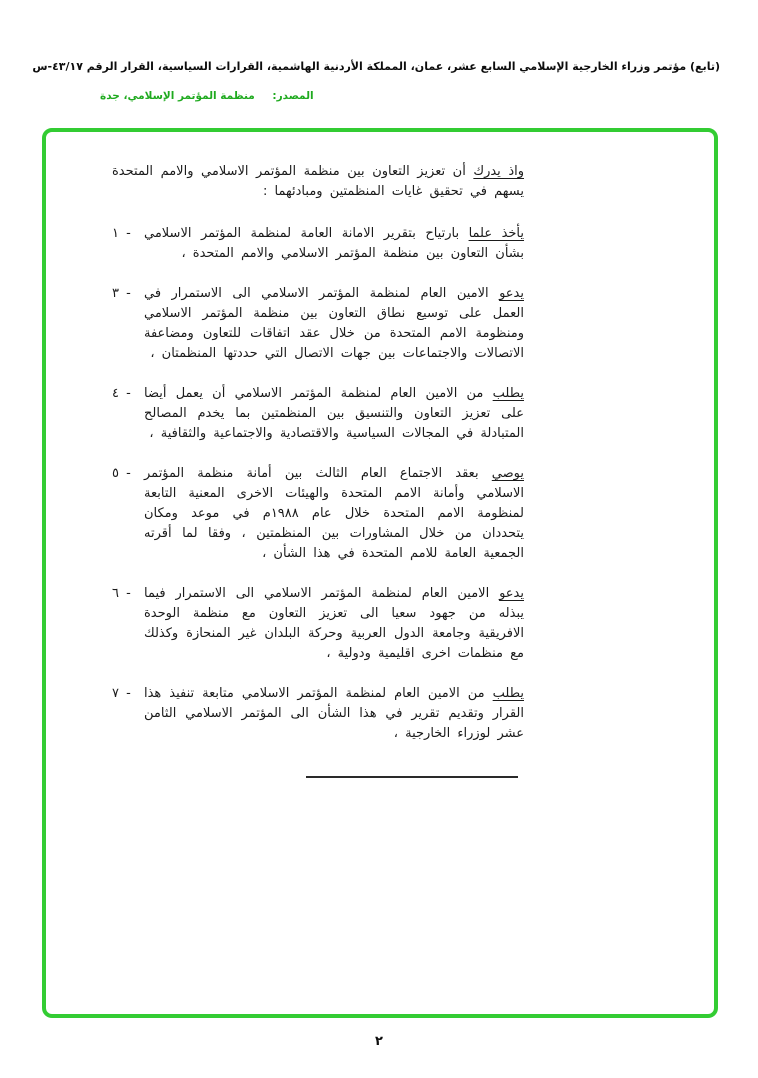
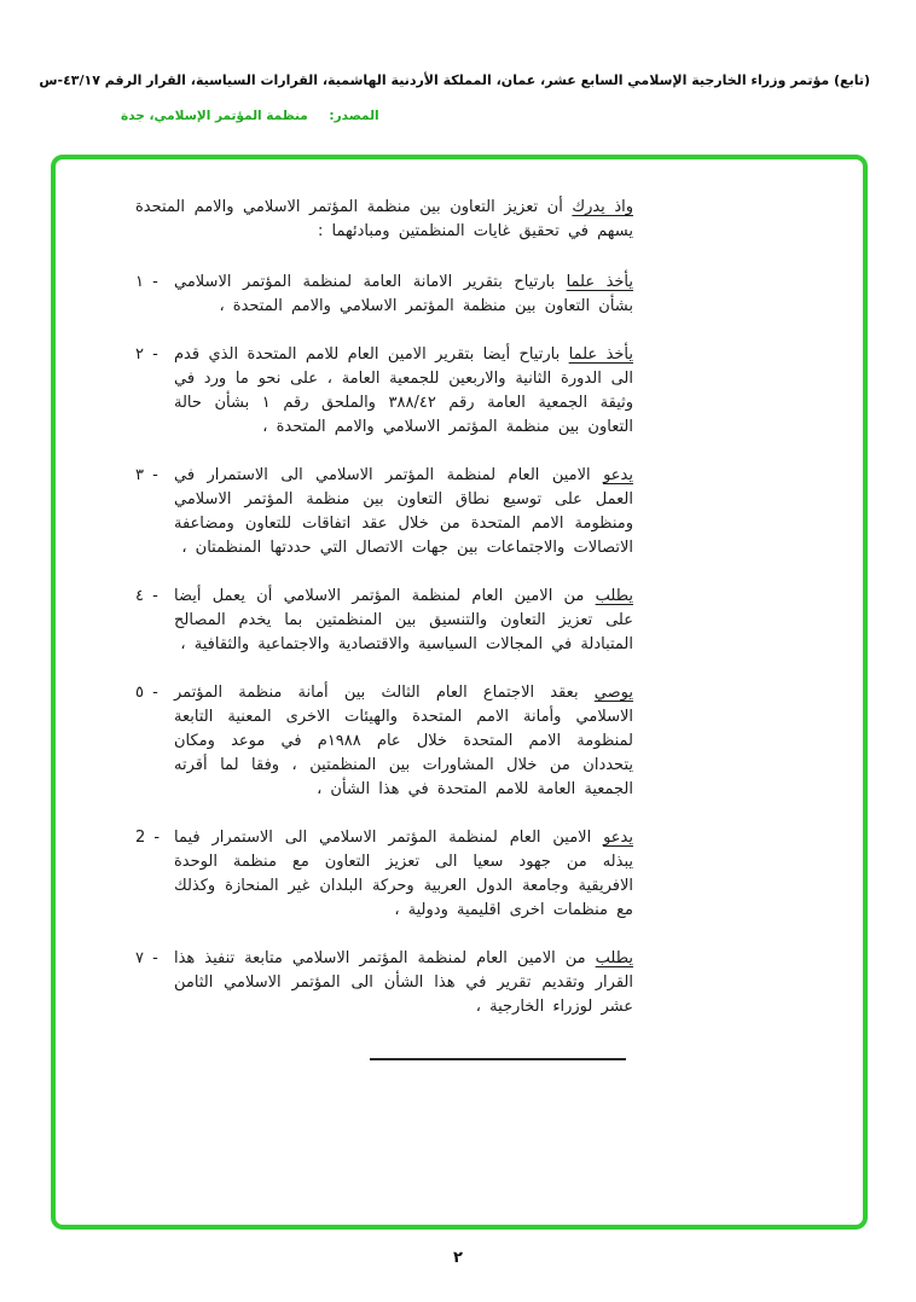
  (تابع) مؤتمر وزراء الخارجية الإسلامي السابع عشر، عمان، المملكة الأردنية الهاشمية، القرارات السياسية، القرار الرقم ٤٣/١٧-س
  المصدر: منظمة المؤتمر الإسلامي، جدة
  واذ يدرك أن تعزيز التعاون بين منظمة المؤتمر الاسلامي والامم المتحدة يسهم في تحقيق غايات المنظمتين ومبادئهما :
  ١ -
  يأخذ علما بارتياح بتقرير الامانة العامة لمنظمة المؤتمر الاسلامي بشأن التعاون بين منظمة المؤتمر الاسلامي والامم المتحدة ،
+ ٢ -
+ يأخذ علما بارتياح أيضا بتقرير الامين العام للامم المتحدة الذي قدم الى الدورة الثانية والاربعين للجمعية العامة ، على نحو ما ورد في وثيقة الجمعية العامة رقم ٣٨٨/٤٢ والملحق رقم ١ بشأن حالة التعاون بين منظمة المؤتمر الاسلامي والامم المتحدة ،
  ٣ -
  يدعو الامين العام لمنظمة المؤتمر الاسلامي الى الاستمرار في العمل على توسيع نطاق التعاون بين منظمة المؤتمر الاسلامي ومنظومة الامم المتحدة من خلال عقد اتفاقات للتعاون ومضاعفة الاتصالات والاجتماعات بين جهات الاتصال التي حددتها المنظمتان ،
  ٤ -
  يطلب من الامين العام لمنظمة المؤتمر الاسلامي أن يعمل أيضا على تعزيز التعاون والتنسيق بين المنظمتين بما يخدم المصالح المتبادلة في المجالات السياسية والاقتصادية والاجتماعية والثقافية ،
  ٥ -
  يوصي بعقد الاجتماع العام الثالث بين أمانة منظمة المؤتمر الاسلامي وأمانة الامم المتحدة والهيئات الاخرى المعنية التابعة لمنظومة الامم المتحدة خلال عام ١٩٨٨م في موعد ومكان يتحددان من خلال المشاورات بين المنظمتين ، وفقا لما أقرته الجمعية العامة للامم المتحدة في هذا الشأن ،
- ٦ -
+ 2 -
  يدعو الامين العام لمنظمة المؤتمر الاسلامي الى الاستمرار فيما يبذله من جهود سعيا الى تعزيز التعاون مع منظمة الوحدة الافريقية وجامعة الدول العربية وحركة البلدان غير المنحازة وكذلك مع منظمات اخرى اقليمية ودولية ،
  ٧ -
  يطلب من الامين العام لمنظمة المؤتمر الاسلامي متابعة تنفيذ هذا القرار وتقديم تقرير في هذا الشأن الى المؤتمر الاسلامي الثامن عشر لوزراء الخارجية ،
  ٢
